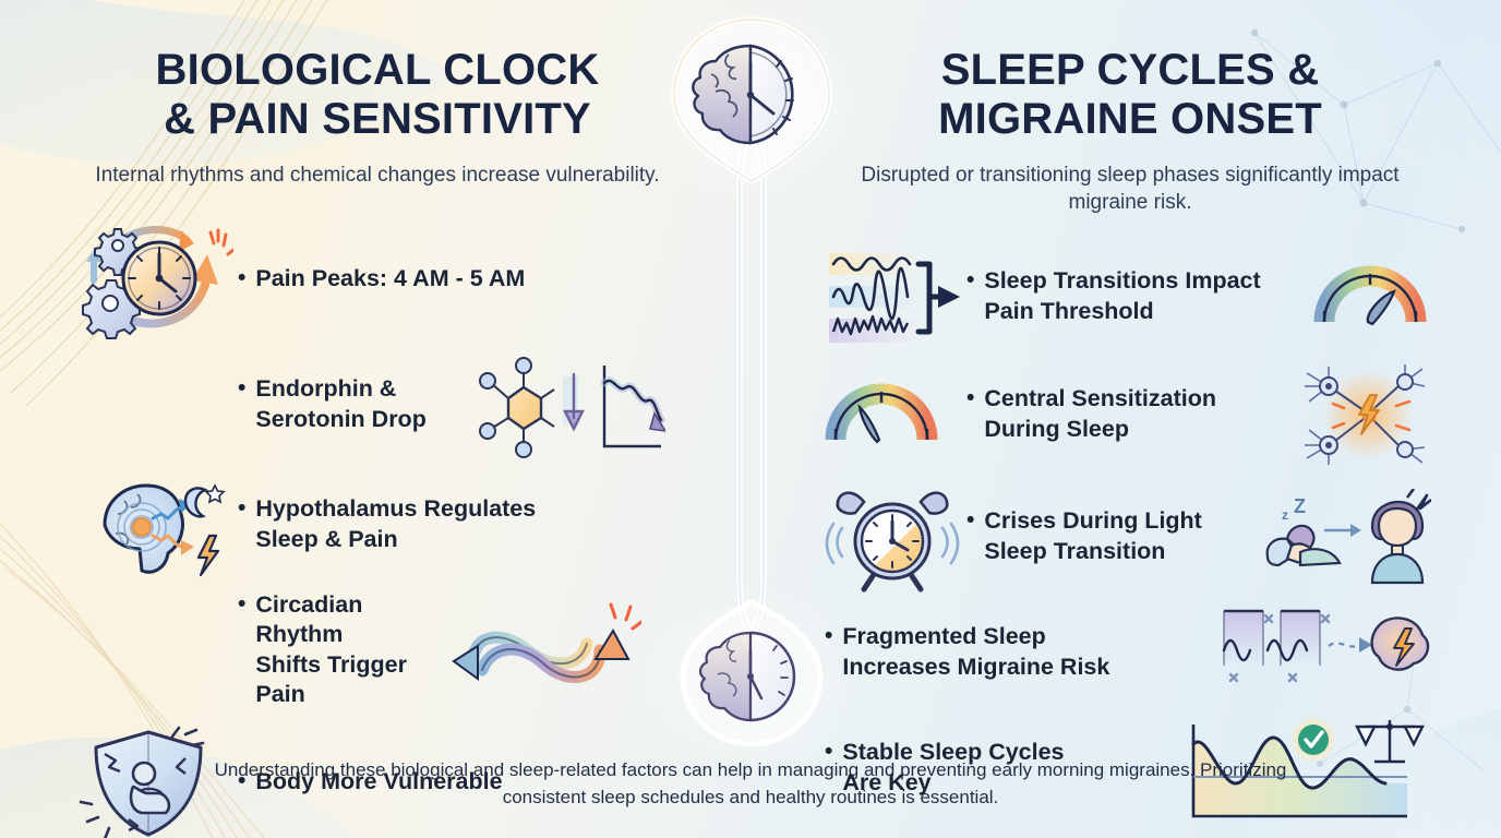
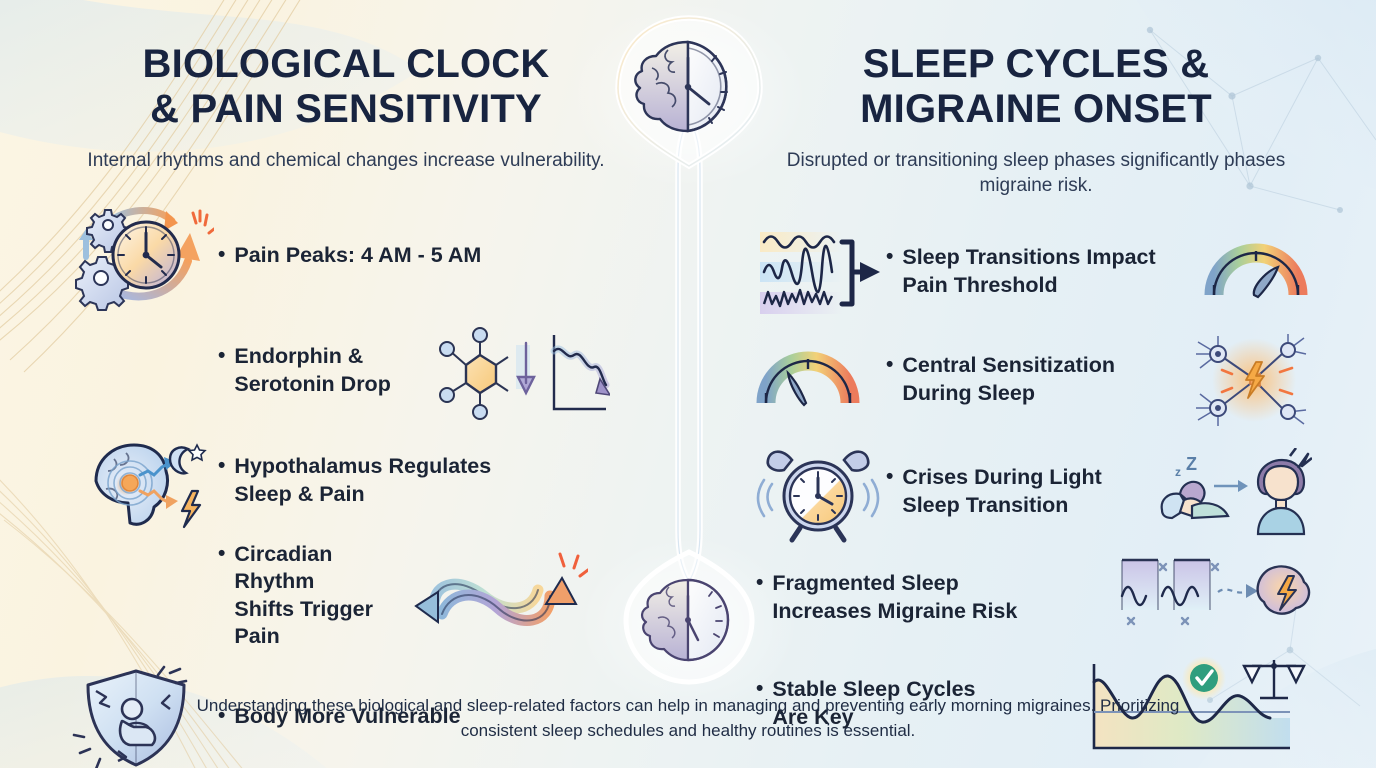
  BIOLOGICAL CLOCK
  & PAIN SENSITIVITY
  Internal rhythms and chemical changes increase vulnerability.
  •
  Pain Peaks: 4 AM - 5 AM
  •
  Endorphin &
  Serotonin Drop
  •
  Hypothalamus Regulates
  Sleep & Pain
  •
  Circadian Rhythm
  Shifts Trigger Pain
  •
  Body More Vulnerable
  SLEEP CYCLES &
  MIGRAINE ONSET
- Disrupted or transitioning sleep phases significantly impact migraine risk.
+ Disrupted or transitioning sleep phases significantly phases migraine risk.
  •
  Sleep Transitions Impact
  Pain Threshold
  •
  Central Sensitization
  During Sleep
  •
  Crises During Light
  Sleep Transition
  Z
  z
  •
  Fragmented Sleep
  Increases Migraine Risk
  •
  Stable Sleep Cycles
  Are Key
  Understanding these biological and sleep-related factors can help in managing and preventing early morning migraines. Prioritizing consistent sleep schedules and healthy routines is essential.
